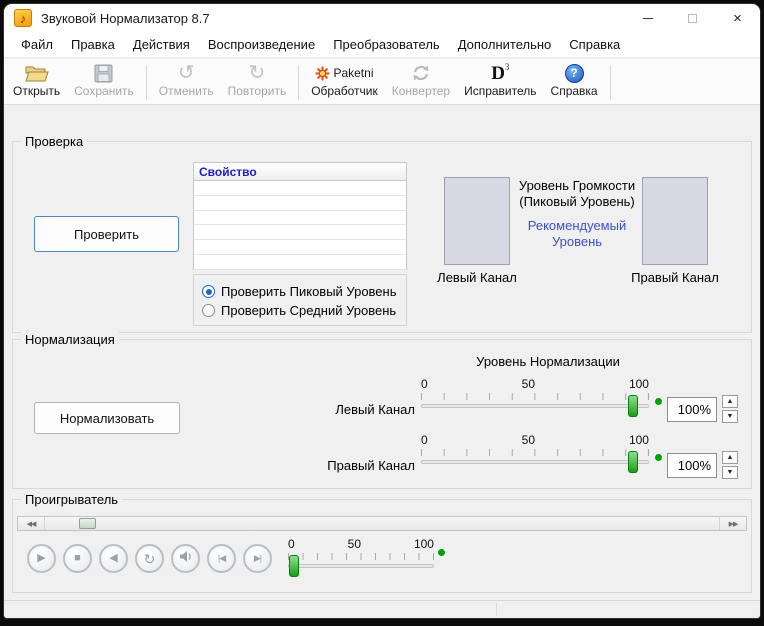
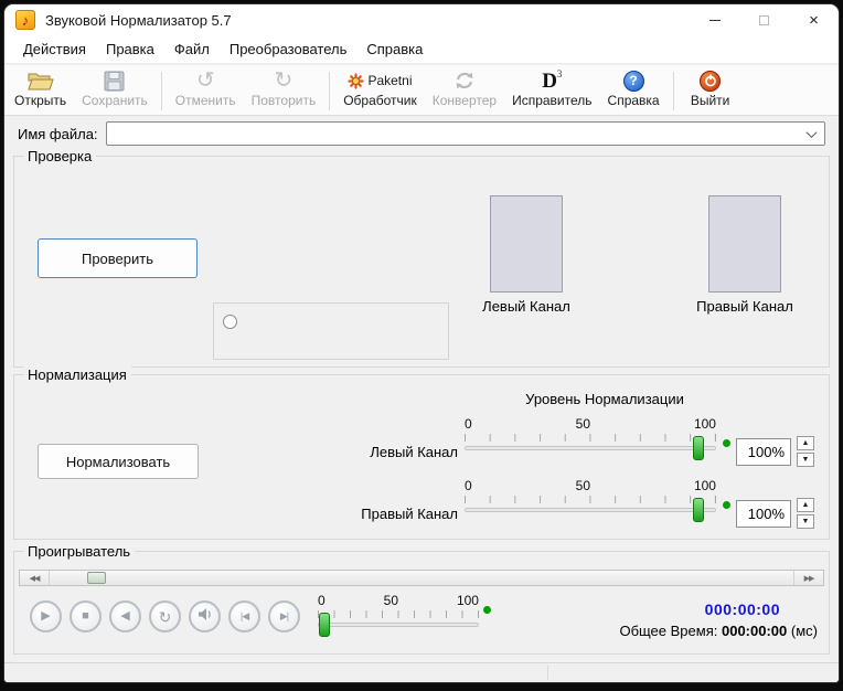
  ♪
- Звуковой Нормализатор 8.7
+ Звуковой Нормализатор 5.7
  ×
- Файл
+ Действия
  Правка
- Действия
+ Файл
- Воспроизведение
  Преобразователь
- Дополнительно
  Справка
  Открыть
  Сохранить
  ↺
  Отменить
  ↻
  Повторить
  Paketni
  Обработчик
  Конвертер
  D
  3
  Исправитель
  ?
  Справка
+ Выйти
+ Имя файла:
  Проверка
  Проверить
- Свойство
- Проверить Пиковый Уровень
- Проверить Средний Уровень
- Уровень Громкости
- (Пиковый Уровень)
- Рекомендуемый Уровень
  Левый Канал
  Правый Канал
  Нормализация
  Уровень Нормализации
  Нормализовать
  Левый Канал
  0
  50
  100
  100%
  Правый Канал
  0
  50
  100
  100%
  Проигрыватель
  ▶
  ■
  ◀
  ↻
  |◀
  ▶|
  0
  50
  100
+ 000:00:00
+ Общее Время: 000:00:00 (мс)
